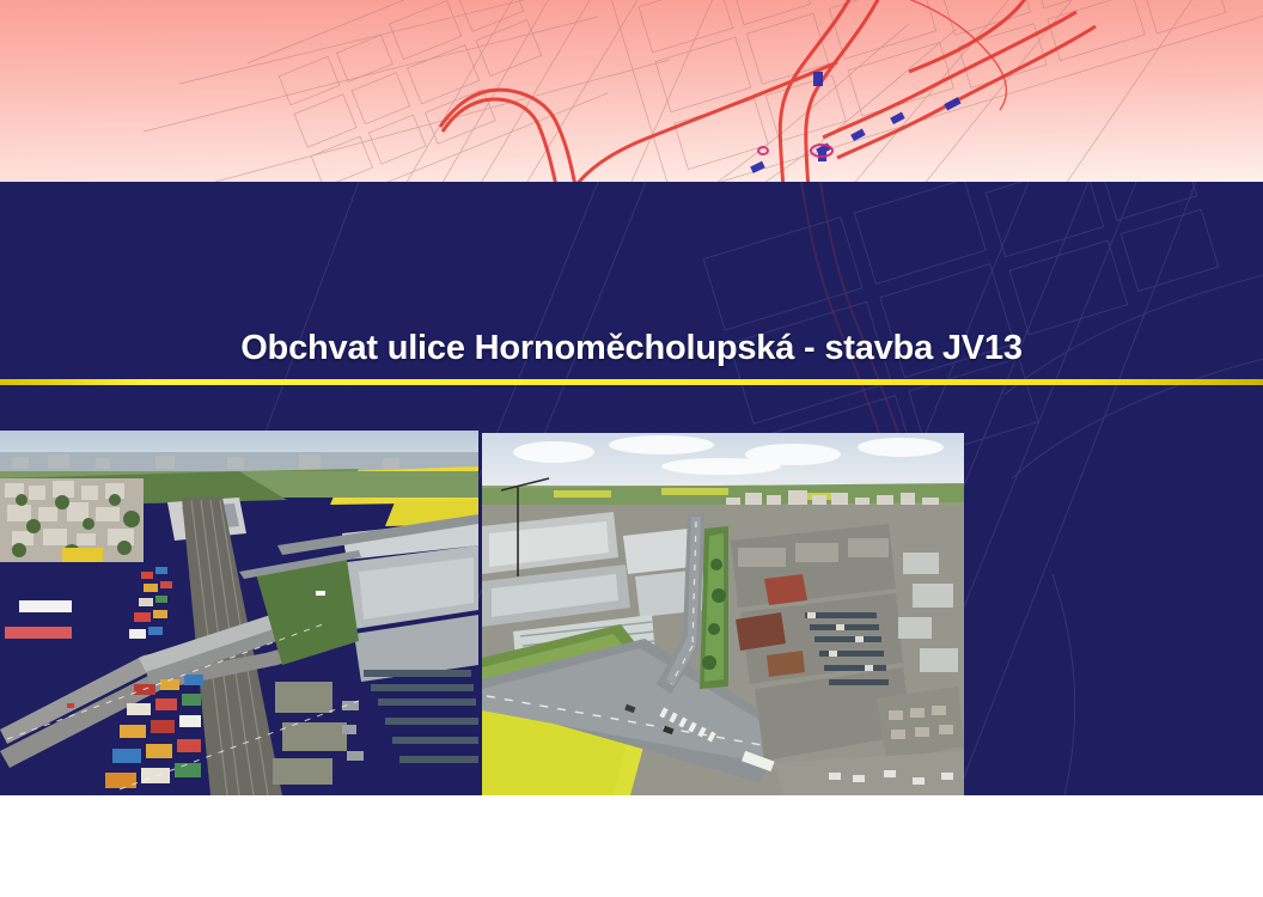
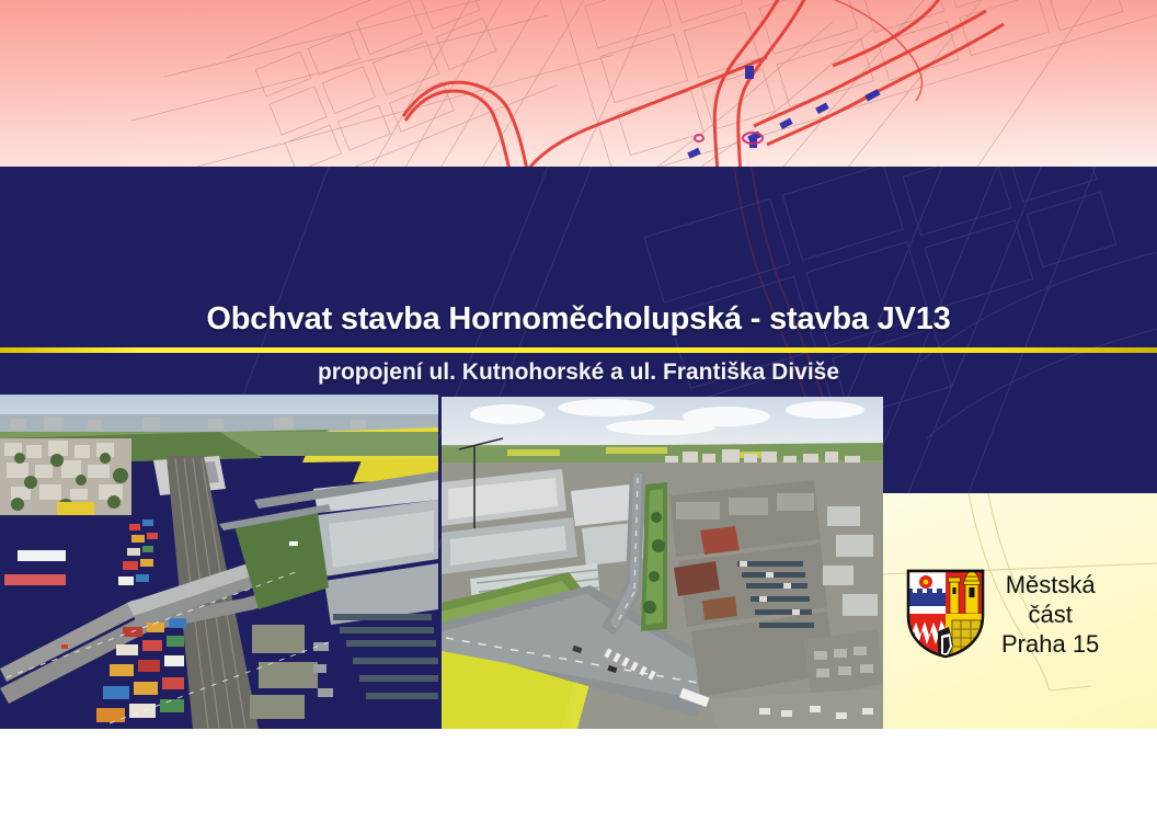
- Obchvat ulice Hornoměcholupská - stavba JV13
+ Obchvat stavba Hornoměcholupská - stavba JV13
+ propojení ul. Kutnohorské a ul. Františka Diviše
+ Městská
+ část
+ Praha 15
